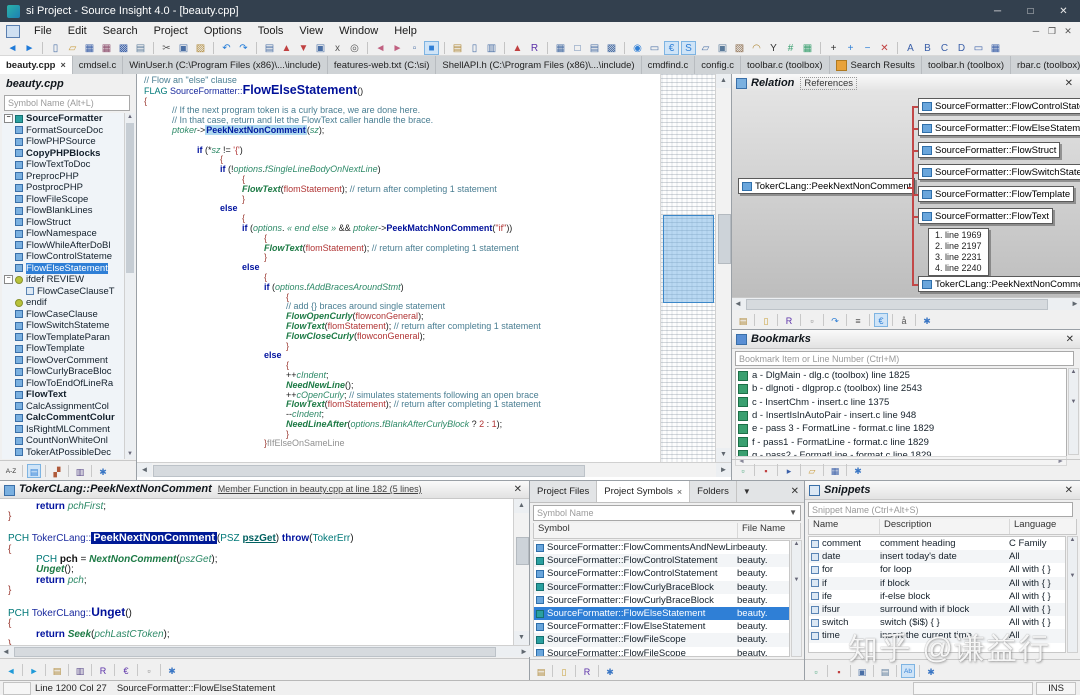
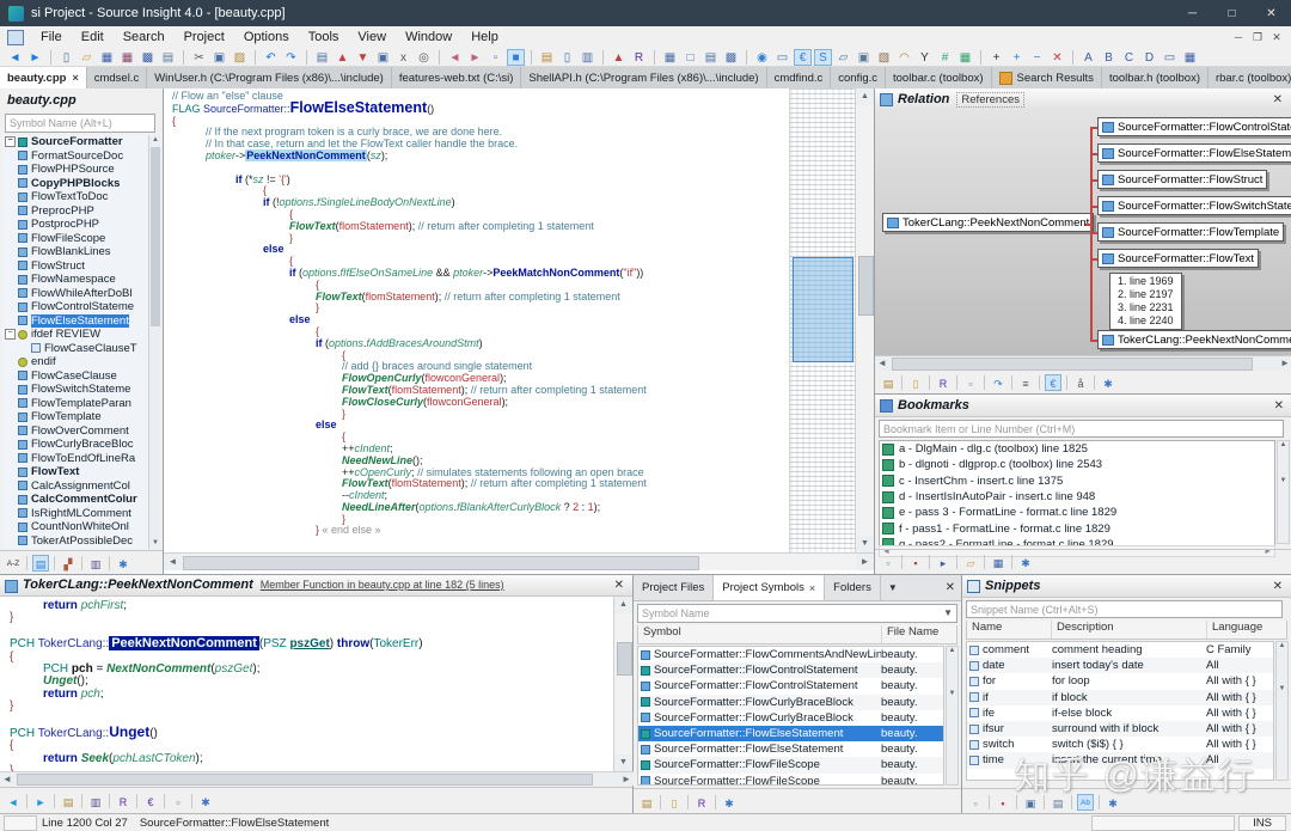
  si Project - Source Insight 4.0 - [beauty.cpp]
  ─
  □
  ✕
  File
  Edit
  Search
  Project
  Options
  Tools
  View
  Window
  Help
  ─
  ❐
  ✕
  ◄
  ►
  ▯
  ▱
  ▦
  ▦
  ▩
  ▤
  ✂
  ▣
  ▨
  ↶
  ↷
  ▤
  ▲
  ▼
  ▣
  x
  ◎
  ◄
  ►
  ▫
  ■
  ▤
  ▯
  ▥
  ▲
  R
  ▦
  □
  ▤
  ▩
  ◉
  ▭
  €
  S
  ▱
  ▣
  ▧
  ◠
  Y
  #
  ▦
  +
  +
  −
  ✕
  A
  B
  C
  D
  ▭
  ▦
  beauty.cpp
  ×
  cmdsel.c
  WinUser.h (C:\Program Files (x86)\...\include)
  features-web.txt (C:\si)
  ShellAPI.h (C:\Program Files (x86)\...\include)
  cmdfind.c
  config.c
  toolbar.c (toolbox)
  Search Results
  toolbar.h (toolbox)
  rbar.c (toolbox)
  beauty.cpp
  Symbol Name (Alt+L)
  SourceFormatter
  FormatSourceDoc
  FlowPHPSource
  CopyPHPBlocks
  FlowTextToDoc
  PreprocPHP
  PostprocPHP
  FlowFileScope
  FlowBlankLines
  FlowStruct
  FlowNamespace
  FlowWhileAfterDoBl
  FlowControlStateme
  FlowElseStatement
  ifdef REVIEW
  FlowCaseClauseT
  endif
  FlowCaseClause
  FlowSwitchStateme
  FlowTemplateParan
  FlowTemplate
  FlowOverComment
  FlowCurlyBraceBloc
  FlowToEndOfLineRa
  FlowText
  CalcAssignmentCol
  CalcCommentColur
  IsRightMLComment
  CountNonWhiteOnl
  TokerAtPossibleDec
  ▤
  ▞
  ▥
  ✱
  // Flow an "else" clause
  FLAG SourceFormatter::FlowElseStatement()
  {
  // If the next program token is a curly brace, we are done here.
  // In that case, return and let the FlowText caller handle the brace.
  ptoker->PeekNextNonComment(sz);
  if (*sz != '{')
  {
  if (!options.fSingleLineBodyOnNextLine)
  {
  FlowText(flomStatement); // return after completing 1 statement
  }
  else
  {
- if (options. « end else » && ptoker->PeekMatchNonComment("if"))
+ if (options.fIfElseOnSameLine && ptoker->PeekMatchNonComment("if"))
  {
  FlowText(flomStatement); // return after completing 1 statement
  }
  else
  {
  if (options.fAddBracesAroundStmt)
  {
  // add {} braces around single statement
  FlowOpenCurly(flowconGeneral);
  FlowText(flomStatement); // return after completing 1 statement
  FlowCloseCurly(flowconGeneral);
  }
  else
  {
  ++cIndent;
  NeedNewLine();
  ++cOpenCurly; // simulates statements following an open brace
  FlowText(flomStatement); // return after completing 1 statement
  --cIndent;
  NeedLineAfter(options.fBlankAfterCurlyBlock ? 2 : 1);
  }
- }fIfElseOnSameLine
+ } « end else »
  ◄
  ►
  Relation
  References
  ✕
  TokerCLang::PeekNextNonComment
  SourceFormatter::FlowControlStat
  SourceFormatter::FlowElseStatem
  SourceFormatter::FlowStruct
  SourceFormatter::FlowSwitchState
  SourceFormatter::FlowTemplate
  SourceFormatter::FlowText
  1. line 1969
  2. line 2197
  3. line 2231
  4. line 2240
  TokerCLang::PeekNextNonComm
  ◄
  ►
  ▤
  ▯
  R
  ▫
  ↷
  ≡
  €
  å
  ✱
  Bookmarks
  ✕
  Bookmark Item or Line Number (Ctrl+M)
  a - DlgMain - dlg.c (toolbox) line 1825
  b - dlgnoti - dlgprop.c (toolbox) line 2543
  c - InsertChm - insert.c line 1375
  d - InsertIsInAutoPair - insert.c line 948
  e - pass 3 - FormatLine - format.c line 1829
  f - pass1 - FormatLine - format.c line 1829
  ▫
  ▪
  ▸
  ▱
  ▦
  ✱
  TokerCLang::PeekNextNonComment
  Member Function in beauty.cpp at line 182 (5 lines)
  ✕
  return pchFirst;
  }
  PCH TokerCLang:: PeekNextNonComment (PSZ pszGet) throw(TokerErr)
  {
  PCH pch = NextNonComment(pszGet);
  Unget();
  return pch;
  }
  PCH TokerCLang::Unget()
  {
  return Seek(pchLastCToken);
  ◄
  ►
  ◄
  ►
  ▤
  ▥
  R
  €
  ▫
  ✱
  Project Files
  Project Symbols
  ×
  Folders
  ▼
  ✕
  Symbol Name
  ▼
  Symbol
  File Name
  SourceFormatter::FlowCommentsAndNewLin
  beauty.
  SourceFormatter::FlowControlStatement
  beauty.
  SourceFormatter::FlowControlStatement
  beauty.
  SourceFormatter::FlowCurlyBraceBlock
  beauty.
  SourceFormatter::FlowCurlyBraceBlock
  beauty.
  SourceFormatter::FlowElseStatement
  beauty.
  SourceFormatter::FlowElseStatement
  beauty.
  SourceFormatter::FlowFileScope
  beauty.
  SourceFormatter::FlowFileScope
  beauty.
  ▤
  ▯
  R
  ✱
  Snippets
  ✕
  Snippet Name (Ctrl+Alt+S)
  Name
  Description
  Language
  comment
  comment heading
  C Family
  date
  insert today's date
  All
  for
  for loop
  All with { }
  if
  if block
  All with { }
  ife
  if-else block
  All with { }
  ifsur
  surround with if block
  All with { }
  switch
  switch ($i$) { }
  All with { }
  time
  insert the current time
  All
  ▫
  ▪
  ▣
  ▤
  ✱
  Line 1200 Col 27
  SourceFormatter::FlowElseStatement
  INS
  知乎 @谦益行
